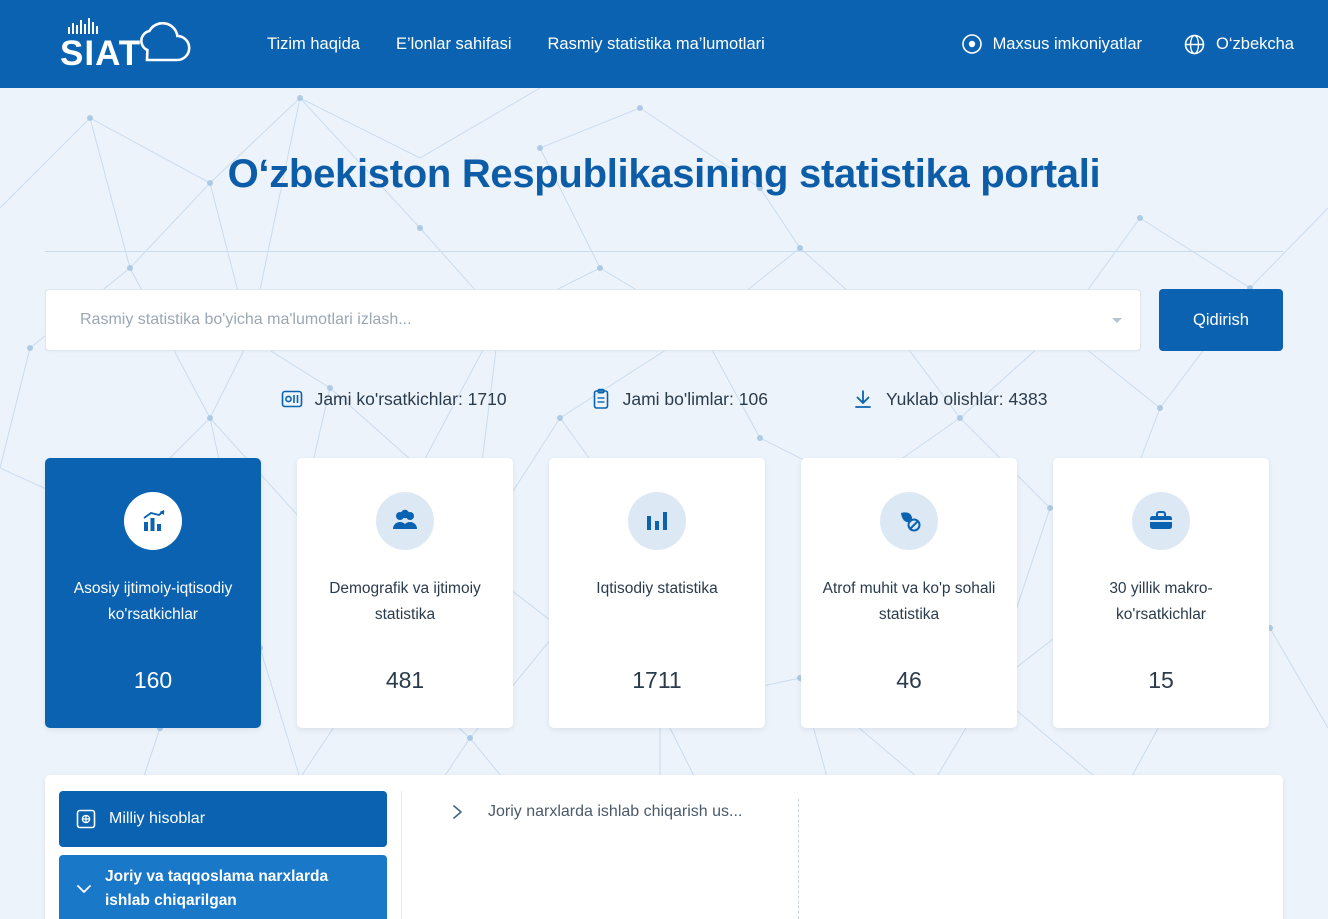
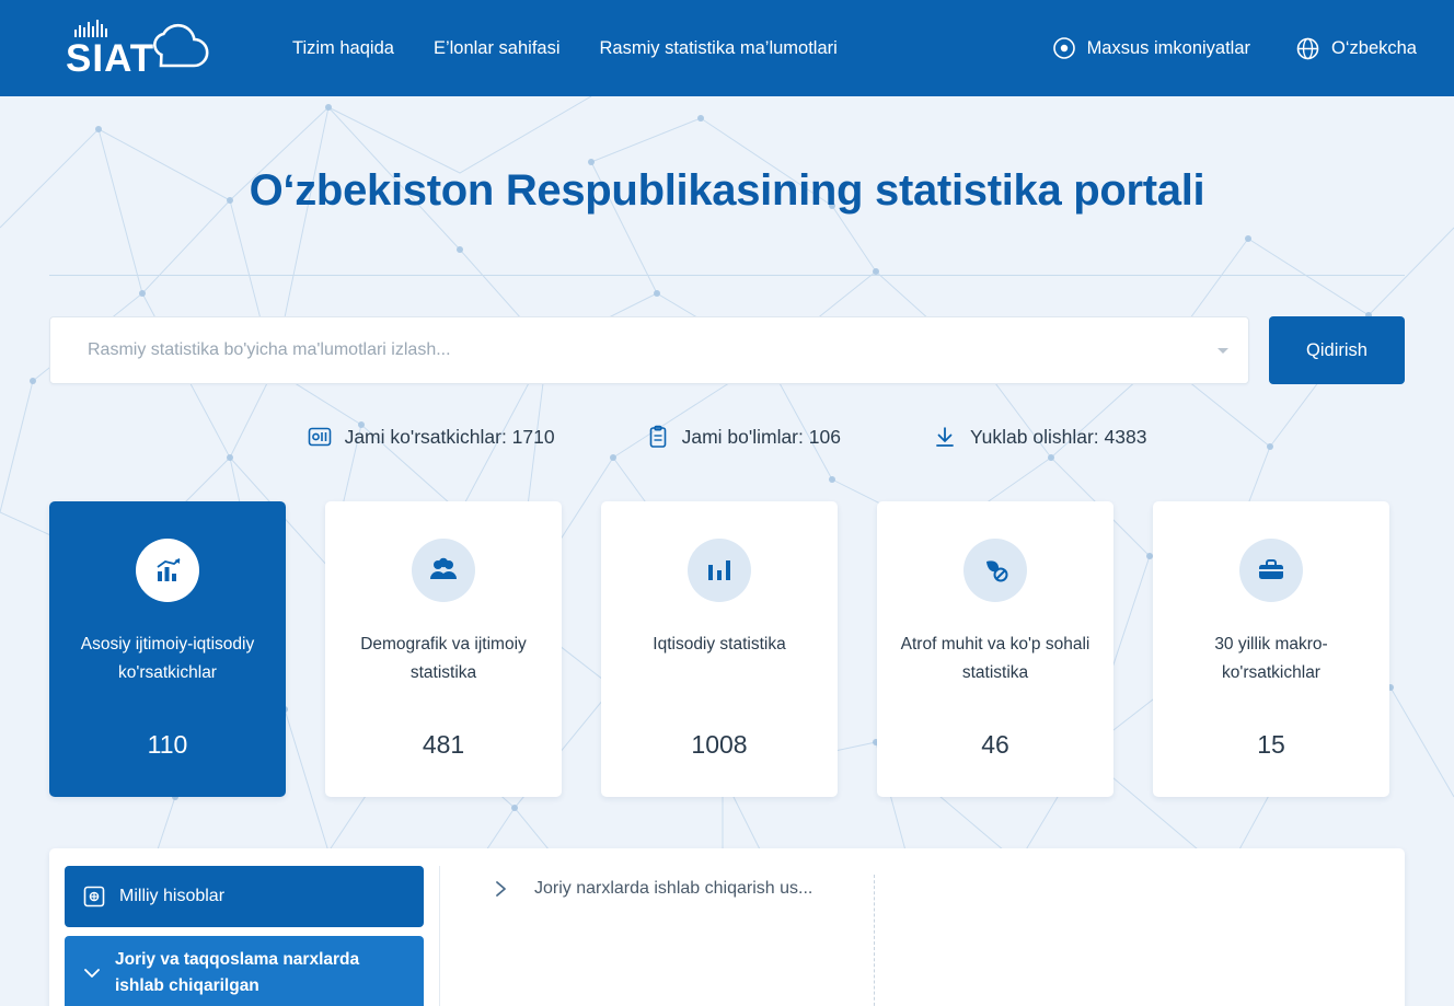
  SIAT
  Tizim haqida
  E’lonlar sahifasi
  Rasmiy statistika ma’lumotlari
  Maxsus imkoniyatlar
  O‘zbekcha
  O‘zbekiston Respublikasining statistika portali
  Rasmiy statistika bo'yicha ma'lumotlari izlash...
  Qidirish
  Jami ko'rsatkichlar: 1710
  Jami bo'limlar: 106
  Yuklab olishlar: 4383
  Asosiy ijtimoiy-iqtisodiy ko'rsatkichlar
- 160
+ 110
  Demografik va ijtimoiy statistika
  481
  Iqtisodiy statistika
- 1711
+ 1008
  Atrof muhit va ko'p sohali statistika
  46
  30 yillik makro-ko'rsatkichlar
  15
  Milliy hisoblar
  Joriy va taqqoslama narxlarda ishlab chiqarilgan
  Joriy narxlarda ishlab chiqarish us...
